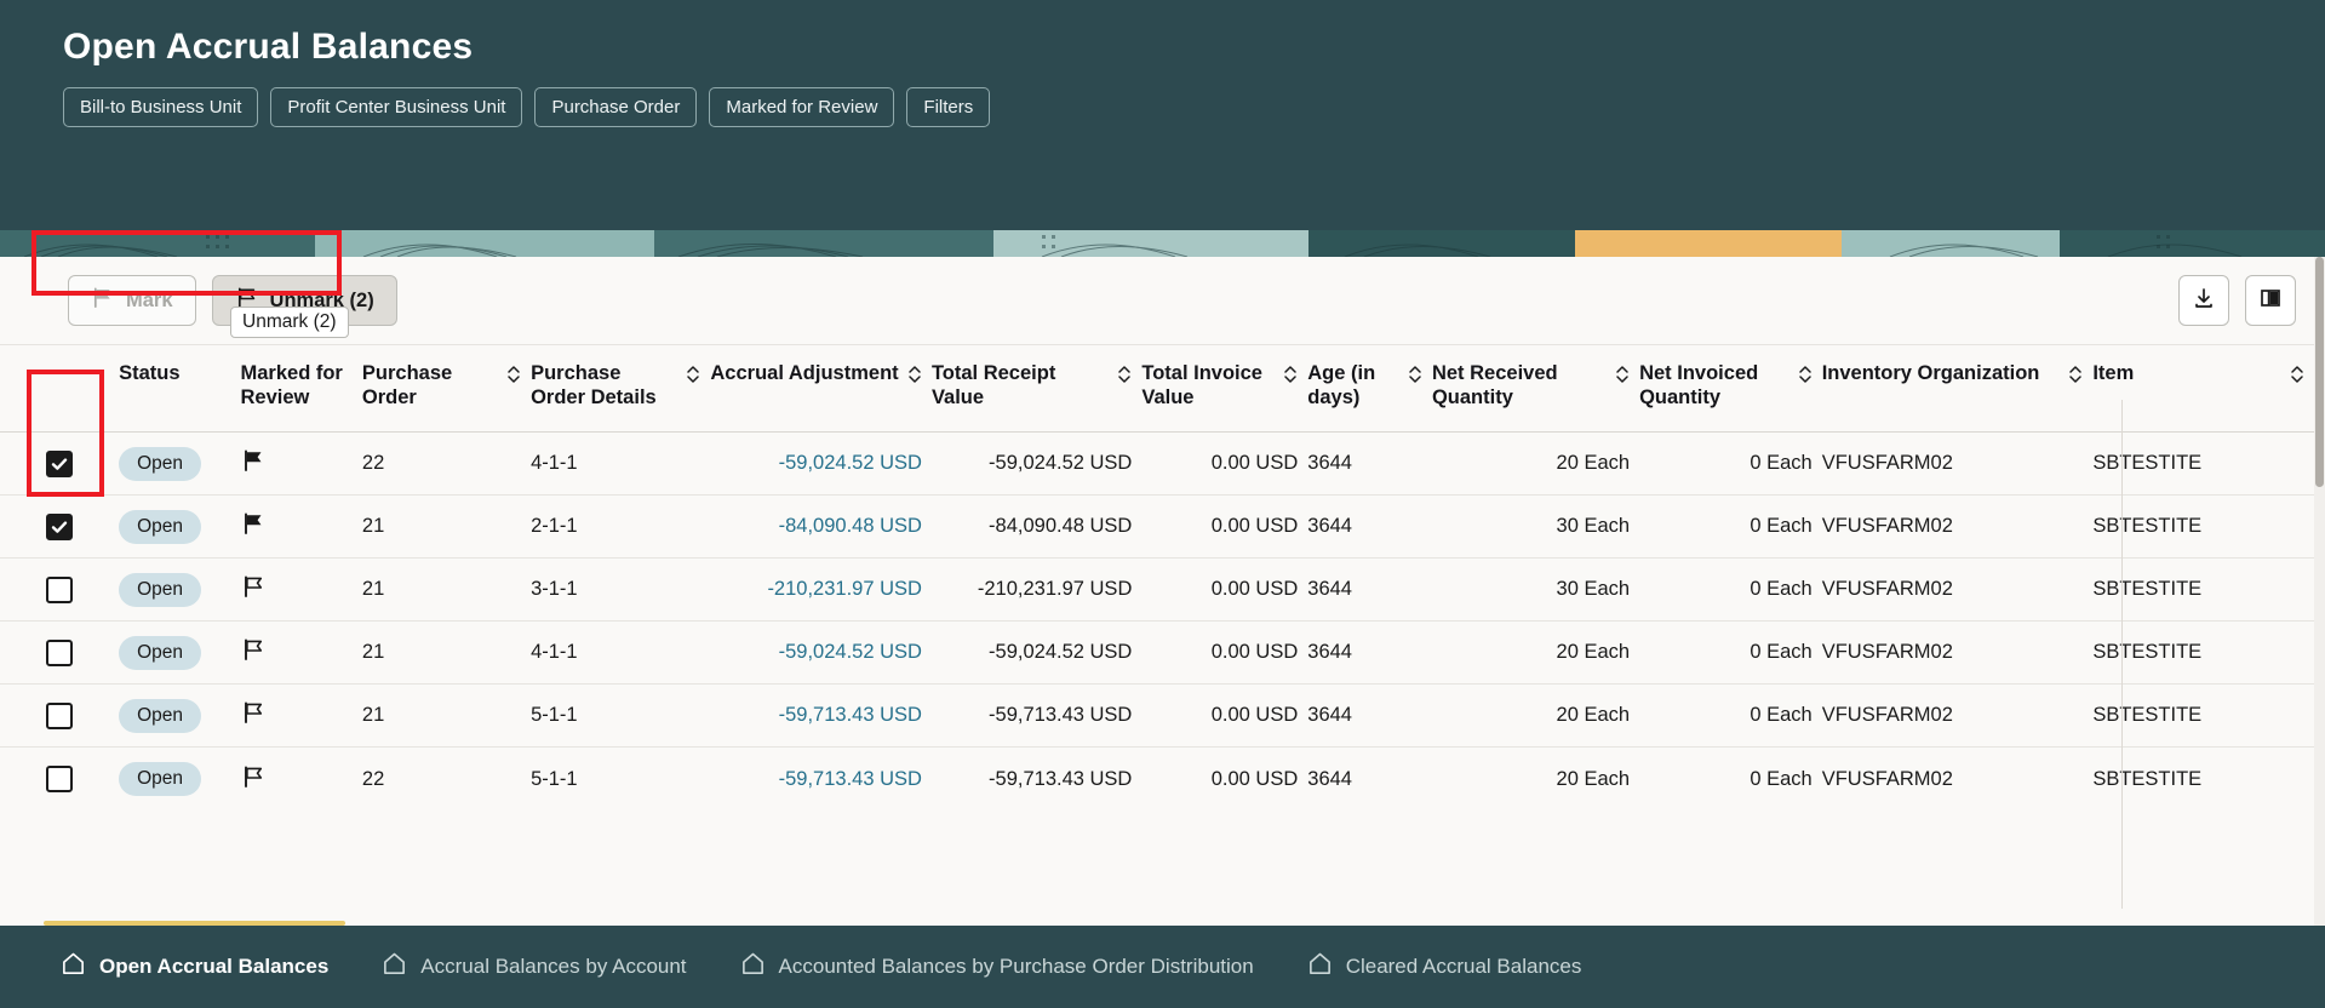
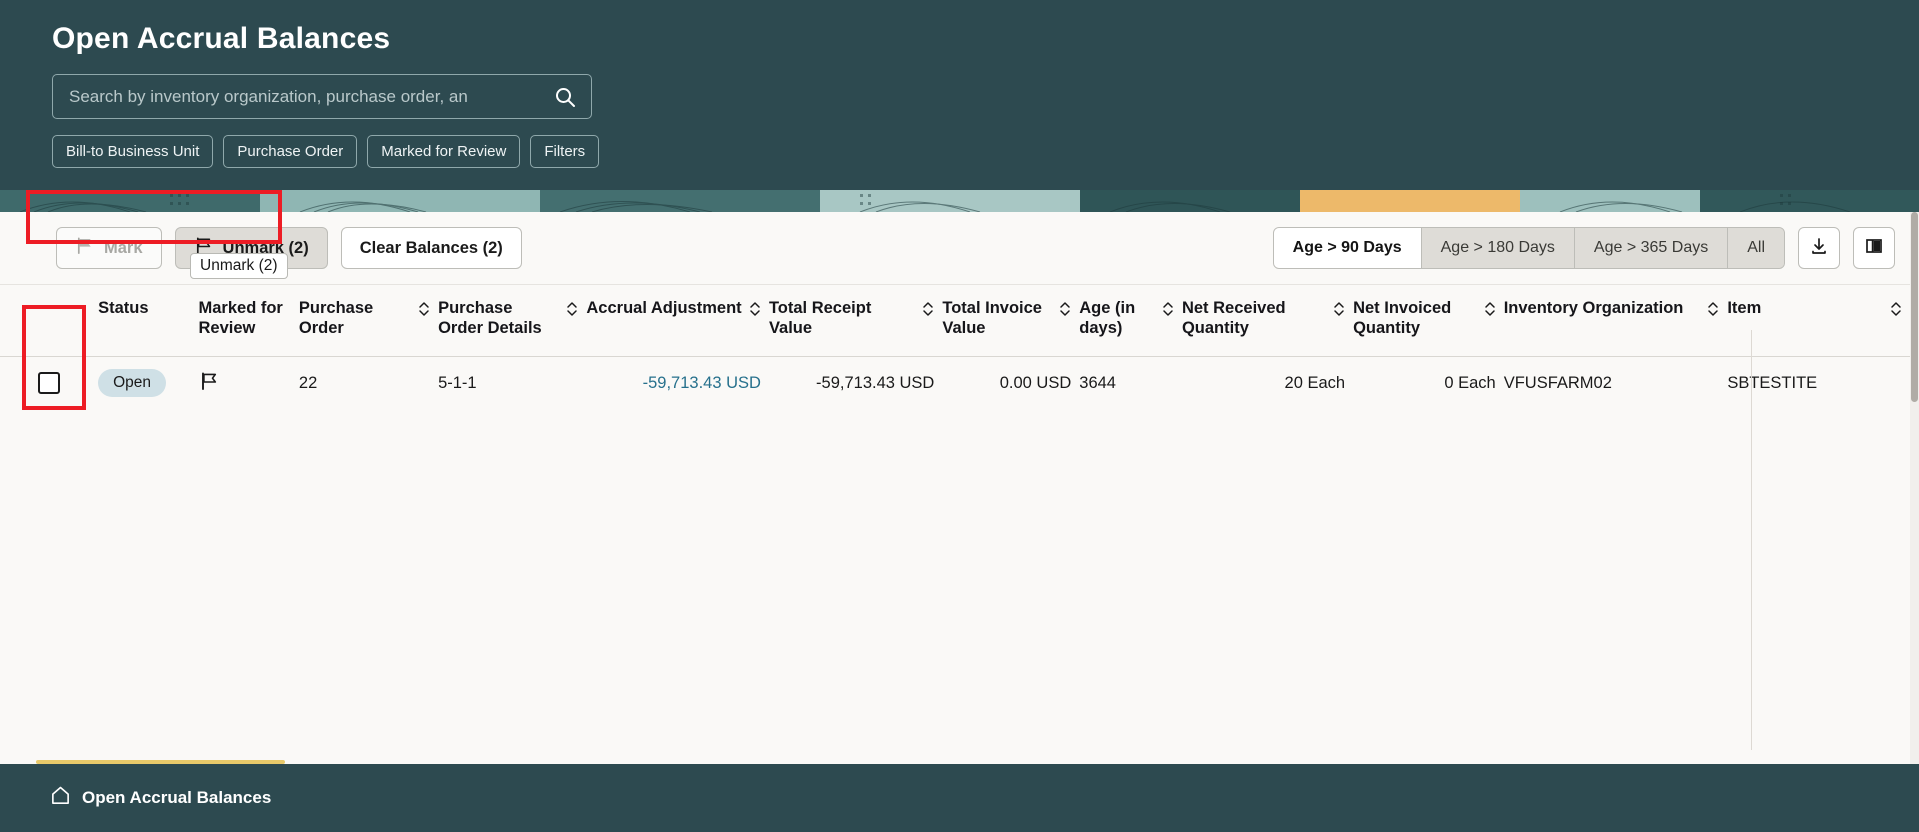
  Open Accrual Balances
+ Search by inventory organization, purchase order, an
  Bill-to Business Unit
- Profit Center Business Unit
  Purchase Order
  Marked for Review
  Filters
  Mark
  Unmark (2)
+ Clear Balances (2)
+ Age > 90 Days
+ Age > 180 Days
+ Age > 365 Days
+ All
  	Status	Marked for Review	Purchase Order	Purchase Order Details	Accrual Adjustment	Total Receipt Value	Total Invoice Value	Age (in days)	Net Received Quantity	Net Invoiced Quantity	Inventory Organization	Item
- 	Open		22	4-1-1	-59,024.52 USD	-59,024.52 USD	0.00 USD	3644	20 Each	0 Each	VFUSFARM02	SBTESTITE
- 	Open		21	2-1-1	-84,090.48 USD	-84,090.48 USD	0.00 USD	3644	30 Each	0 Each	VFUSFARM02	SBTESTITE
- 	Open		21	3-1-1	-210,231.97 USD	-210,231.97 USD	0.00 USD	3644	30 Each	0 Each	VFUSFARM02	SBTESTITE
- 	Open		21	4-1-1	-59,024.52 USD	-59,024.52 USD	0.00 USD	3644	20 Each	0 Each	VFUSFARM02	SBTESTITE
- 	Open		21	5-1-1	-59,713.43 USD	-59,713.43 USD	0.00 USD	3644	20 Each	0 Each	VFUSFARM02	SBTESTITE
  	Open		22	5-1-1	-59,713.43 USD	-59,713.43 USD	0.00 USD	3644	20 Each	0 Each	VFUSFARM02	SBTESTITE
  Unmark (2)
  Open Accrual Balances
- Accrual Balances by Account
- Accounted Balances by Purchase Order Distribution
- Cleared Accrual Balances
